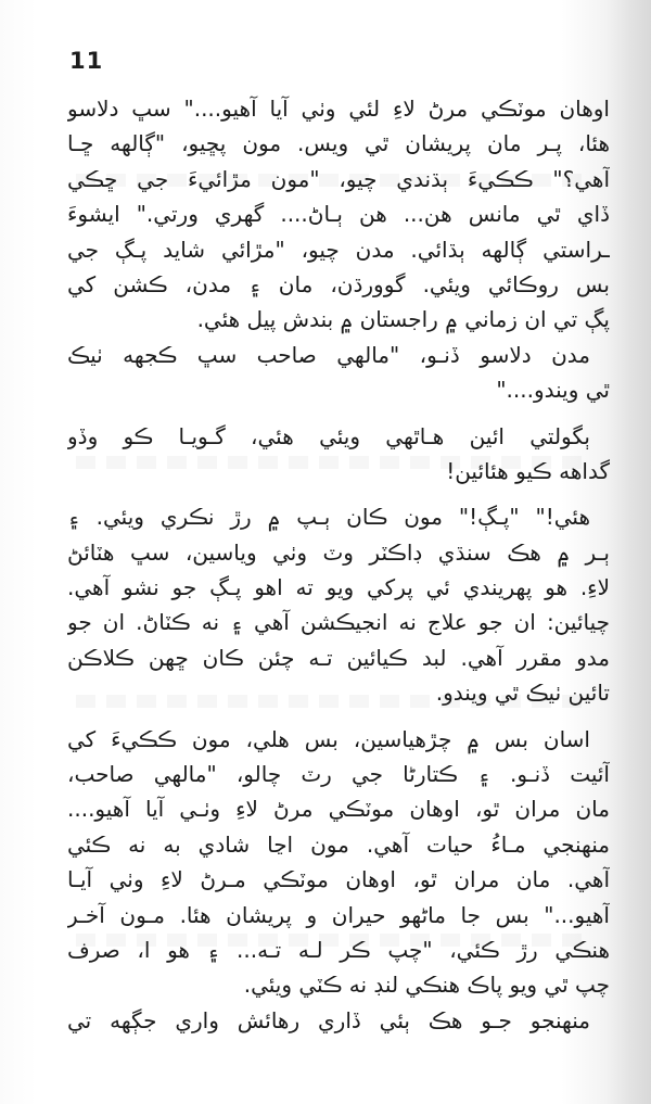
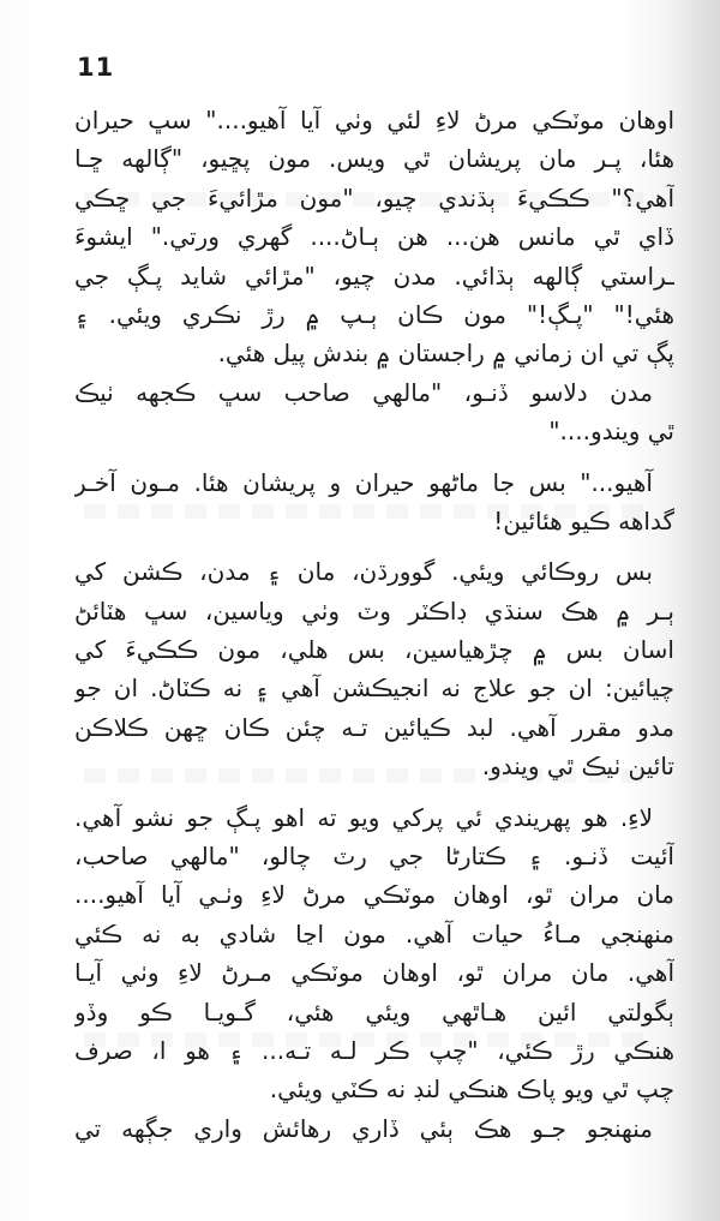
  11
- اوهان موٽڪي مرڻ لاءِ لئي وٺي آيا آهيو...." سڀ دلاسو
+ اوهان موٽڪي مرڻ لاءِ لئي وٺي آيا آهيو...." سڀ حيران
  هئا، پـر مان پريشان ٿي ويس. مون پڇيو، "ڳالهه ڇـا
  آهي؟" ڪڪيءَ ٻڌندي چيو، "مون مڙائيءَ جي ڇڪي
  ڏاي ٿي مانس هن... هن ٻـاڻ.... گهري ورتي." ايشوءَ
  ـراستي ڳالهه ٻڌائي. مدن چيو، "مڙائي شايد پـڳ جي
- بس روڪائي ويئي. گوورڌن، مان ۽ مدن، ڪشن کي
+ هئي!" "پـڳ!" مون ڪان ٻـپ ۾ رڙ نڪري ويئي. ۽
  پڳ تي ان زماني ۾ راجستان ۾ بندش پيل هئي.
  مدن دلاسو ڏنـو، "مالهي صاحب سڀ ڪجهه ٺيڪ
  ٿي ويندو...."
- ٻگولتي ائين هـاٿهي ويئي هئي، گـويـا ڪو وڏو
+ آهيو..." بس جا ماڻهو حيران و پريشان هئا. مـون آخـر
  گداهه ڪيو هئائين!
- هئي!" "پـڳ!" مون ڪان ٻـپ ۾ رڙ نڪري ويئي. ۽
+ بس روڪائي ويئي. گوورڌن، مان ۽ مدن، ڪشن کي
  ٻـر ۾ هڪ سنڌي ڊاڪٽر وٽ وٺي وياسين، سڀ هٽائڻ
- لاءِ. هو پهريندي ئي پرکي ويو ته اهو پـڳ جو نشو آهي.
+ اسان بس ۾ چڙهياسين، بس هلي، مون ڪڪيءَ کي
  چيائين: ان جو علاج نه انجيڪشن آهي ۽ نه ڪٽاڻ. ان جو
  مدو مقرر آهي. لبد ڪيائين تـه چئن ڪان ڇهن ڪلاڪن
  تائين ٺيڪ ٿي ويندو.
- اسان بس ۾ چڙهياسين، بس هلي، مون ڪڪيءَ کي
+ لاءِ. هو پهريندي ئي پرکي ويو ته اهو پـڳ جو نشو آهي.
  آئيت ڏنـو. ۽ ڪتارڻا جي رٽ چالو، "مالهي صاحب،
  مان مران ٿو، اوهان موٽڪي مرڻ لاءِ وٺـي آيا آهيو....
  منهنجي مـاءُ حيات آهي. مون اڃا شادي به نه ڪئي
  آهي. مان مران ٿو، اوهان موٽڪي مـرڻ لاءِ وٺي آيـا
- آهيو..." بس جا ماڻهو حيران و پريشان هئا. مـون آخـر
+ ٻگولتي ائين هـاٿهي ويئي هئي، گـويـا ڪو وڏو
  هنڪي رڙ ڪئي، "چپ ڪر لـه تـه... ۽ هو ا، صرف
  چپ ٿي ويو پاڪ هنڪي لنڊ نه ڪٽي ويئي.
  منهنجو جـو هڪ ٻئي ڏاري رهائش واري جڳهه تي
